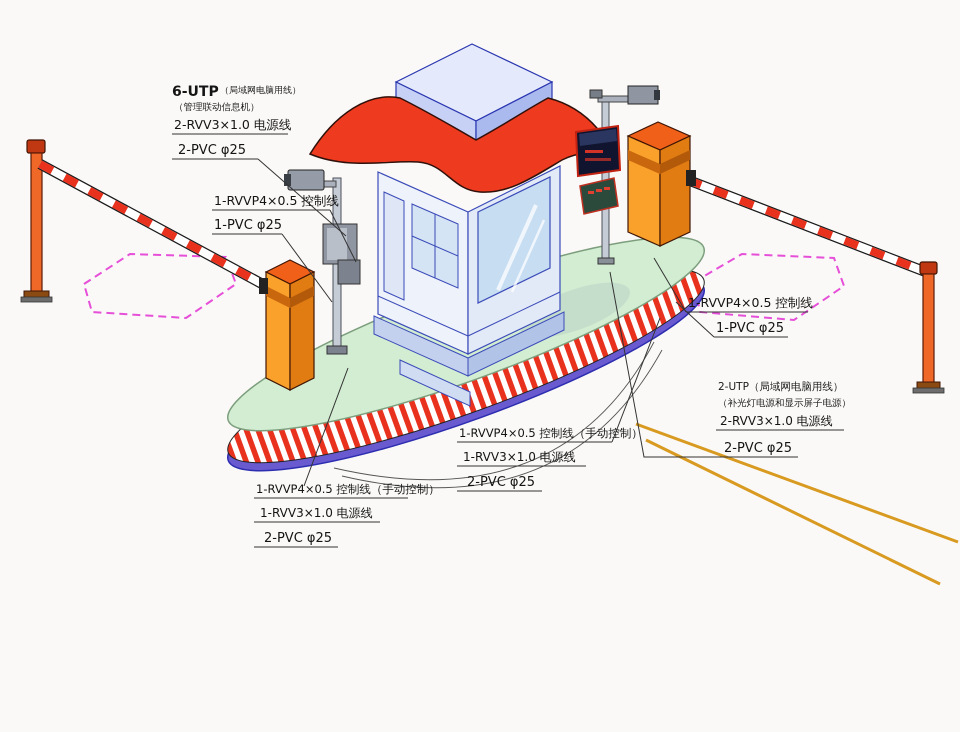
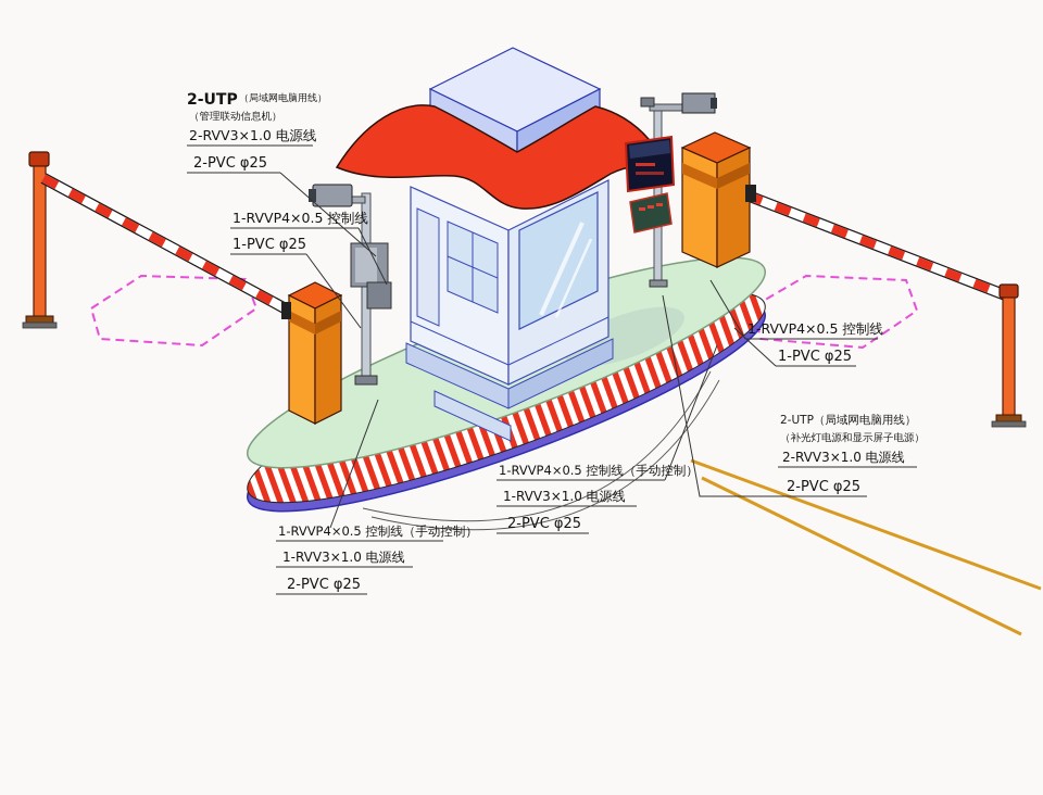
- 6-UTP
+ 2-UTP
  （局域网电脑用线）
  （管理联动信息机）
  2-RVV3×1.0 电源线
  2-PVC φ25
  1-RVVP4×0.5 控制线
  1-PVC φ25
  1-RVVP4×0.5 控制线（手动控制）
  1-RVV3×1.0 电源线
  2-PVC φ25
  1-RVVP4×0.5 控制线（手动控制）
  1-RVV3×1.0 电源线
  2-PVC φ25
  1-RVVP4×0.5 控制线
  1-PVC φ25
  2-UTP（局域网电脑用线）
  （补光灯电源和显示屏子电源）
  2-RVV3×1.0 电源线
  2-PVC φ25
